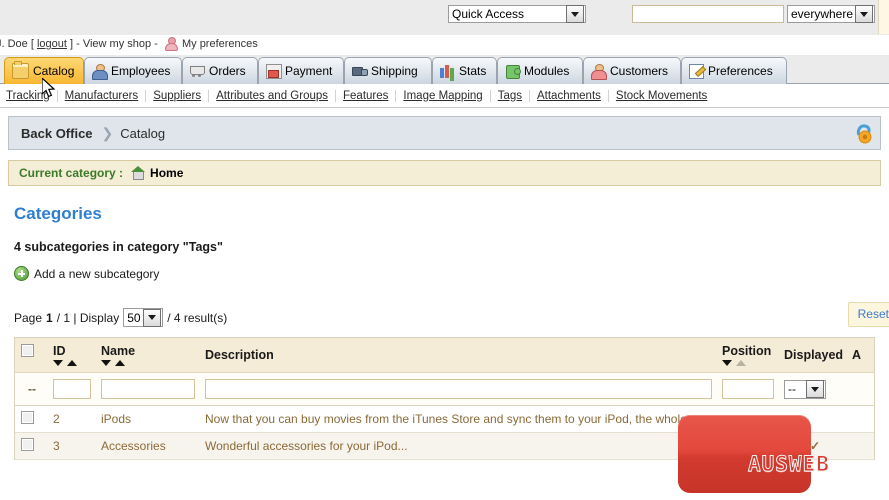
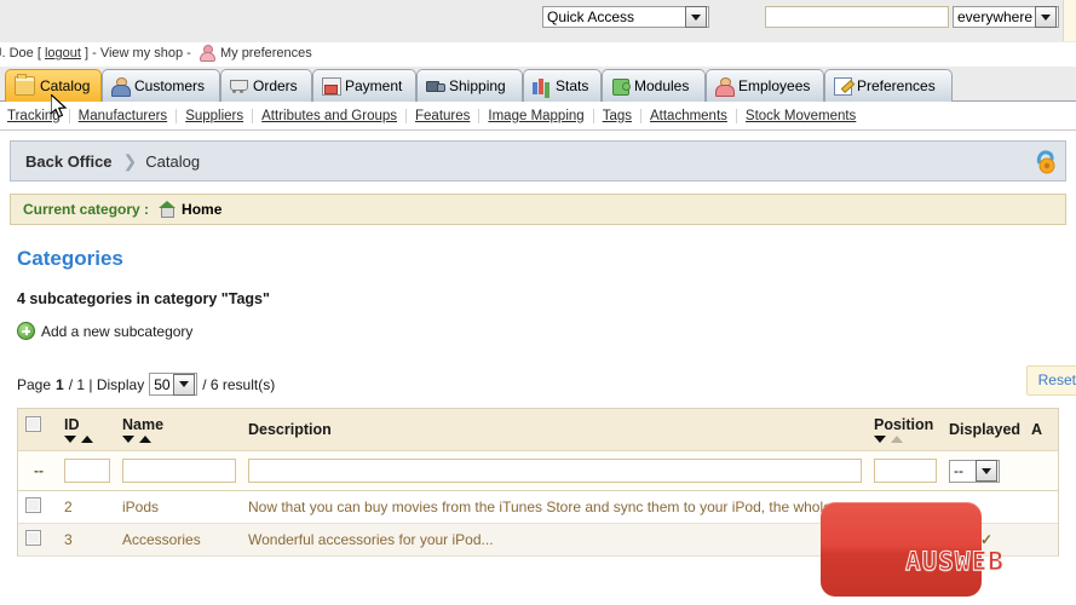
  Quick Access
  everywhere
  . Doe [ logout ] - View my shop - My preferences
  Catalog
- Employees
+ Customers
  Orders
  Payment
  Shipping
  Stats
  Modules
- Customers
+ Employees
  Preferences
  Tracking
  Manufacturers
  Suppliers
  Attributes and Groups
  Features
  Image Mapping
  Tags
  Attachments
  Stock Movements
  Back Office
  ❯
  Catalog
  Current category :
  Home
  Categories
  4 subcategories in category "Tags"
  Add a new subcategory
  Page
  1
  / 1 | Display
  50
- / 4 result(s)
+ / 6 result(s)
  Reset
  	ID	Name	Description	Position	Displayed	A
  --					--
  	2	iPods	Now that you can buy movies from the iTunes Store and sync them to your iPod, the whol
  	3	Accessories	Wonderful accessories for your iPod...		✓
  AUSWEB
